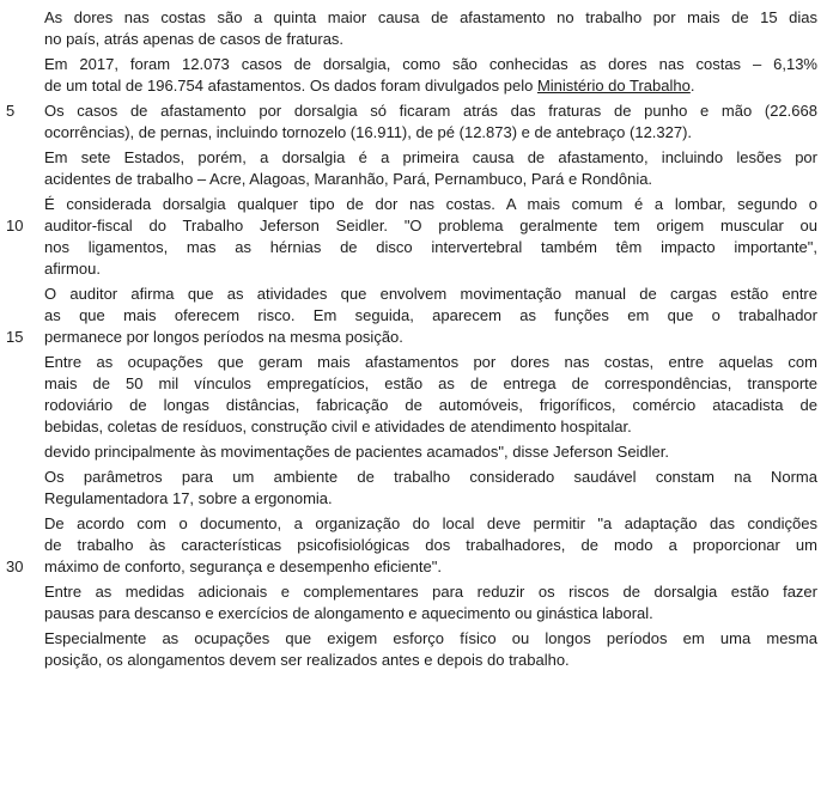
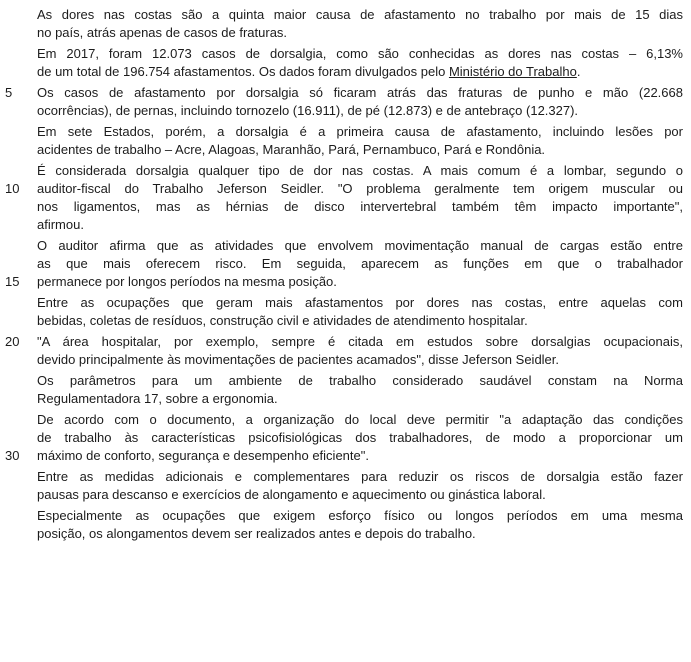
  As dores nas costas são a quinta maior causa de afastamento no trabalho por mais de 15 dias
  no país, atrás apenas de casos de fraturas.
  Em 2017, foram 12.073 casos de dorsalgia, como são conhecidas as dores nas costas – 6,13%
  de um total de 196.754 afastamentos. Os dados foram divulgados pelo Ministério do Trabalho.
  5
  Os casos de afastamento por dorsalgia só ficaram atrás das fraturas de punho e mão (22.668
  ocorrências), de pernas, incluindo tornozelo (16.911), de pé (12.873) e de antebraço (12.327).
  Em sete Estados, porém, a dorsalgia é a primeira causa de afastamento, incluindo lesões por
  acidentes de trabalho – Acre, Alagoas, Maranhão, Pará, Pernambuco, Pará e Rondônia.
  É considerada dorsalgia qualquer tipo de dor nas costas. A mais comum é a lombar, segundo o
  10
  auditor-fiscal do Trabalho Jeferson Seidler. "O problema geralmente tem origem muscular ou
  nos ligamentos, mas as hérnias de disco intervertebral também têm impacto importante",
  afirmou.
  O auditor afirma que as atividades que envolvem movimentação manual de cargas estão entre
  as que mais oferecem risco. Em seguida, aparecem as funções em que o trabalhador
  15
  permanece por longos períodos na mesma posição.
  Entre as ocupações que geram mais afastamentos por dores nas costas, entre aquelas com
- mais de 50 mil vínculos empregatícios, estão as de entrega de correspondências, transporte
- rodoviário de longas distâncias, fabricação de automóveis, frigoríficos, comércio atacadista de
  bebidas, coletas de resíduos, construção civil e atividades de atendimento hospitalar.
+ 20
+ "A área hospitalar, por exemplo, sempre é citada em estudos sobre dorsalgias ocupacionais,
  devido principalmente às movimentações de pacientes acamados", disse Jeferson Seidler.
  Os parâmetros para um ambiente de trabalho considerado saudável constam na Norma
  Regulamentadora 17, sobre a ergonomia.
  De acordo com o documento, a organização do local deve permitir "a adaptação das condições
  de trabalho às características psicofisiológicas dos trabalhadores, de modo a proporcionar um
  30
  máximo de conforto, segurança e desempenho eficiente".
  Entre as medidas adicionais e complementares para reduzir os riscos de dorsalgia estão fazer
  pausas para descanso e exercícios de alongamento e aquecimento ou ginástica laboral.
  Especialmente as ocupações que exigem esforço físico ou longos períodos em uma mesma
  posição, os alongamentos devem ser realizados antes e depois do trabalho.
